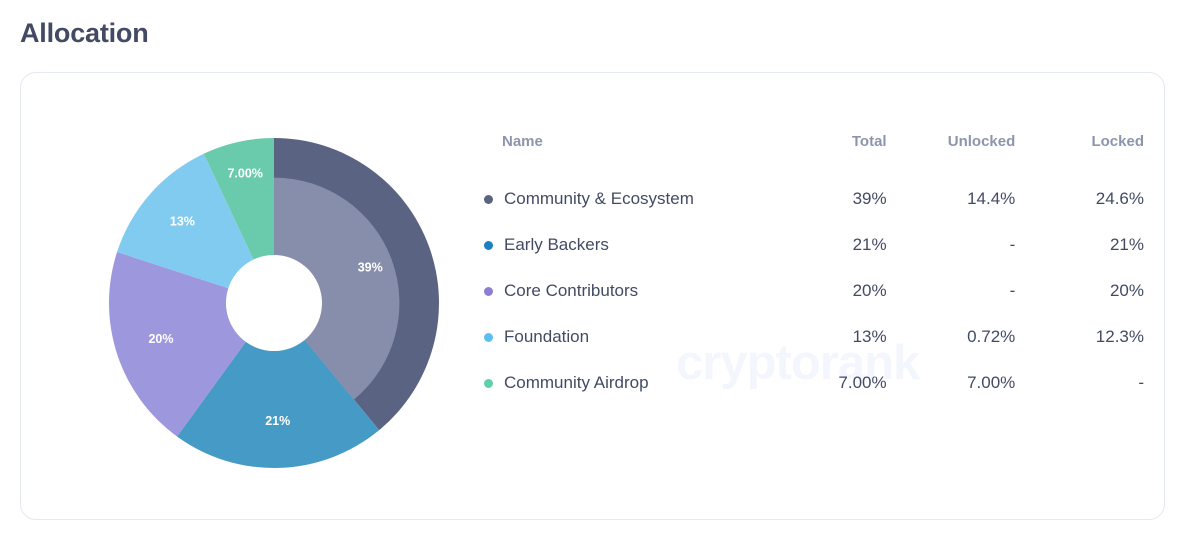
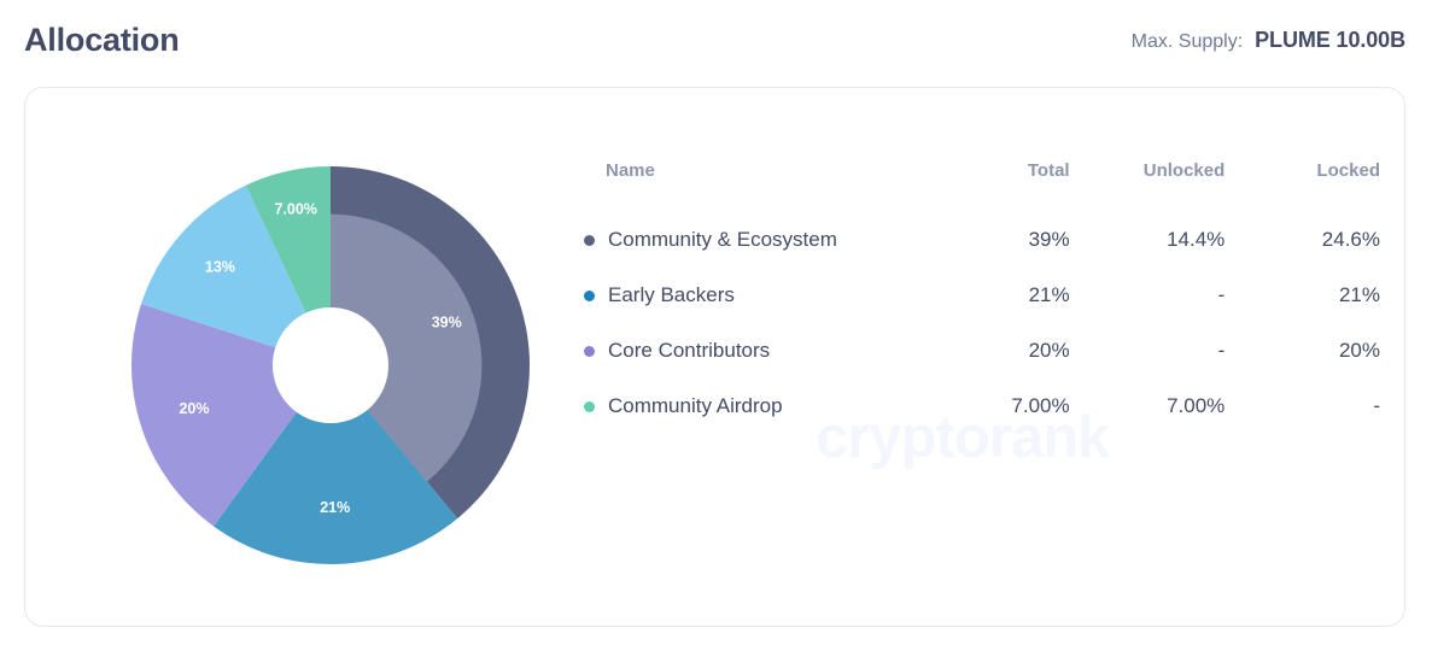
  Allocation
+ Max. Supply:
+ PLUME 10.00B
  cryptorank
  39%
  21%
  20%
  13%
  7.00%
  Name	Total	Unlocked	Locked
  Community & Ecosystem	39%	14.4%	24.6%
  Early Backers	21%	-	21%
  Core Contributors	20%	-	20%
- Foundation	13%	0.72%	12.3%
  Community Airdrop	7.00%	7.00%	-
